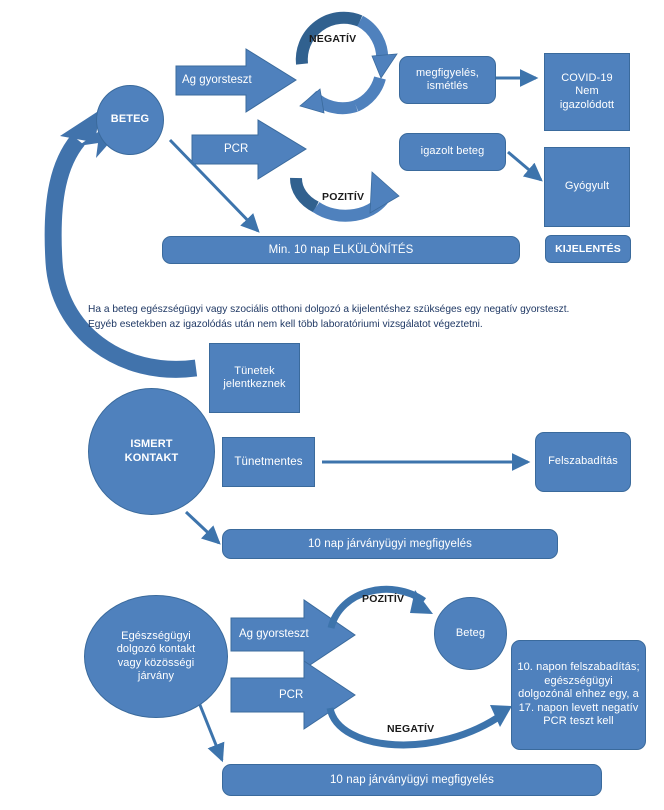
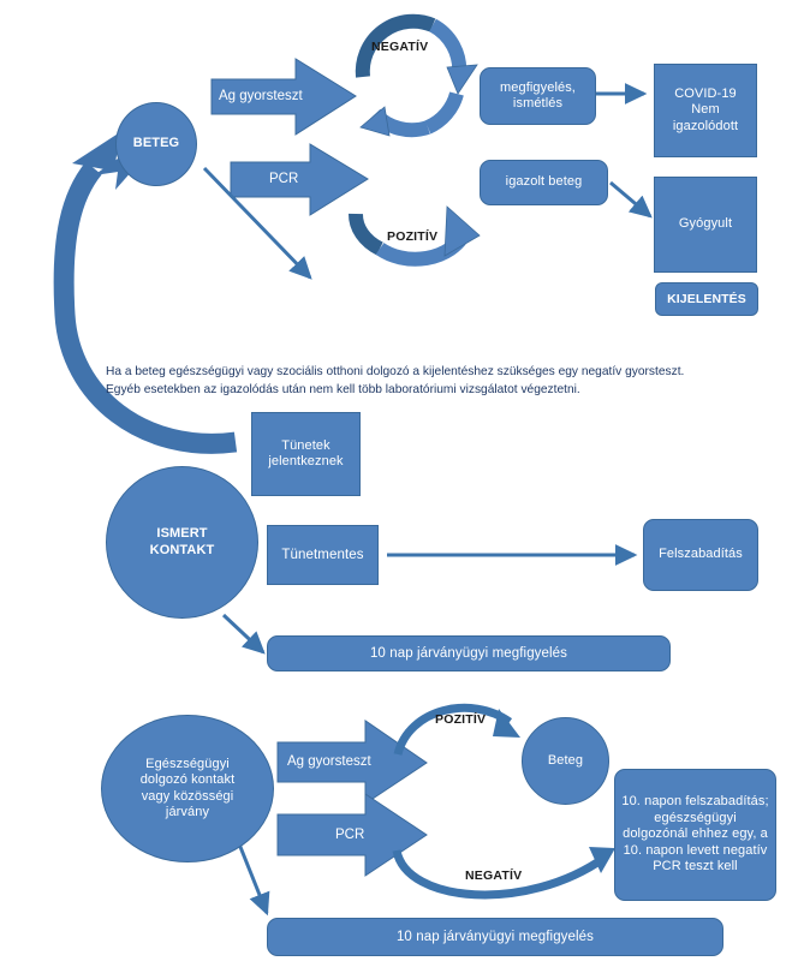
  BETEG
  Ag gyorsteszt
  PCR
  NEGATÍV
  POZITÍV
  megfigyelés,
  ismétlés
  igazolt beteg
  COVID-19
  Nem
  igazolódott
  Gyógyult
  KIJELENTÉS
- Min. 10 nap ELKÜLÖNÍTÉS
  Ha a beteg egészségügyi vagy szociális otthoni dolgozó a kijelentéshez szükséges egy negatív gyorsteszt.
  Egyéb esetekben az igazolódás után nem kell több laboratóriumi vizsgálatot végeztetni.
  Tünetek
  jelentkeznek
  ISMERT
  KONTAKT
  Tünetmentes
  Felszabadítás
  10 nap járványügyi megfigyelés
  Egészségügyi
  dolgozó kontakt
  vagy közösségi
  járvány
  Ag gyorsteszt
  PCR
  POZITÍV
  NEGATÍV
  Beteg
- 10. napon felszabadítás; egészségügyi dolgozónál ehhez egy, a 17. napon levett negatív PCR teszt kell
+ 10. napon felszabadítás; egészségügyi dolgozónál ehhez egy, a 10. napon levett negatív PCR teszt kell
  10 nap járványügyi megfigyelés
